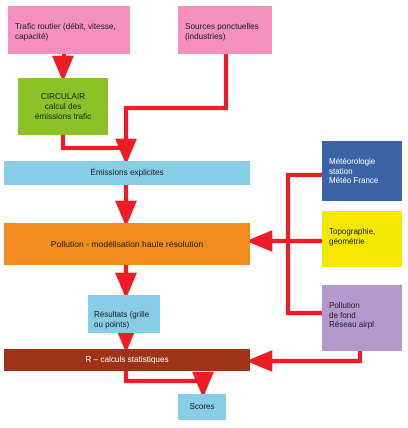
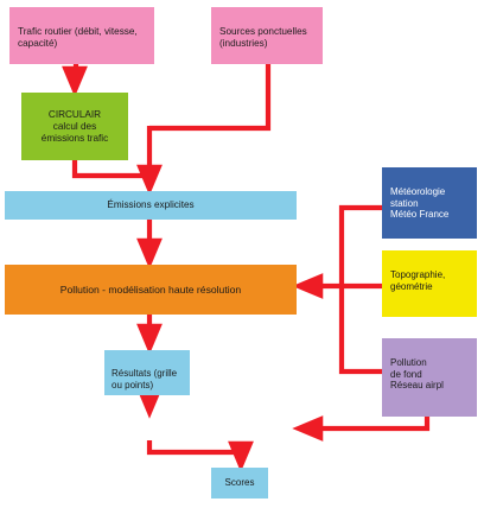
  Trafic routier (débit, vitesse,
  capacité)
  Sources ponctuelles
  (industries)
  CIRCULAIR
  calcul des
  émissions trafic
  Émissions explicites
  Pollution - modélisation haute résolution
  Résultats (grille
  ou points)
- R – calculs statistiques
  Scores
  Météorologie
  station
  Météo France
  Topographie,
  géométrie
  Pollution
  de fond
  Réseau airpl
